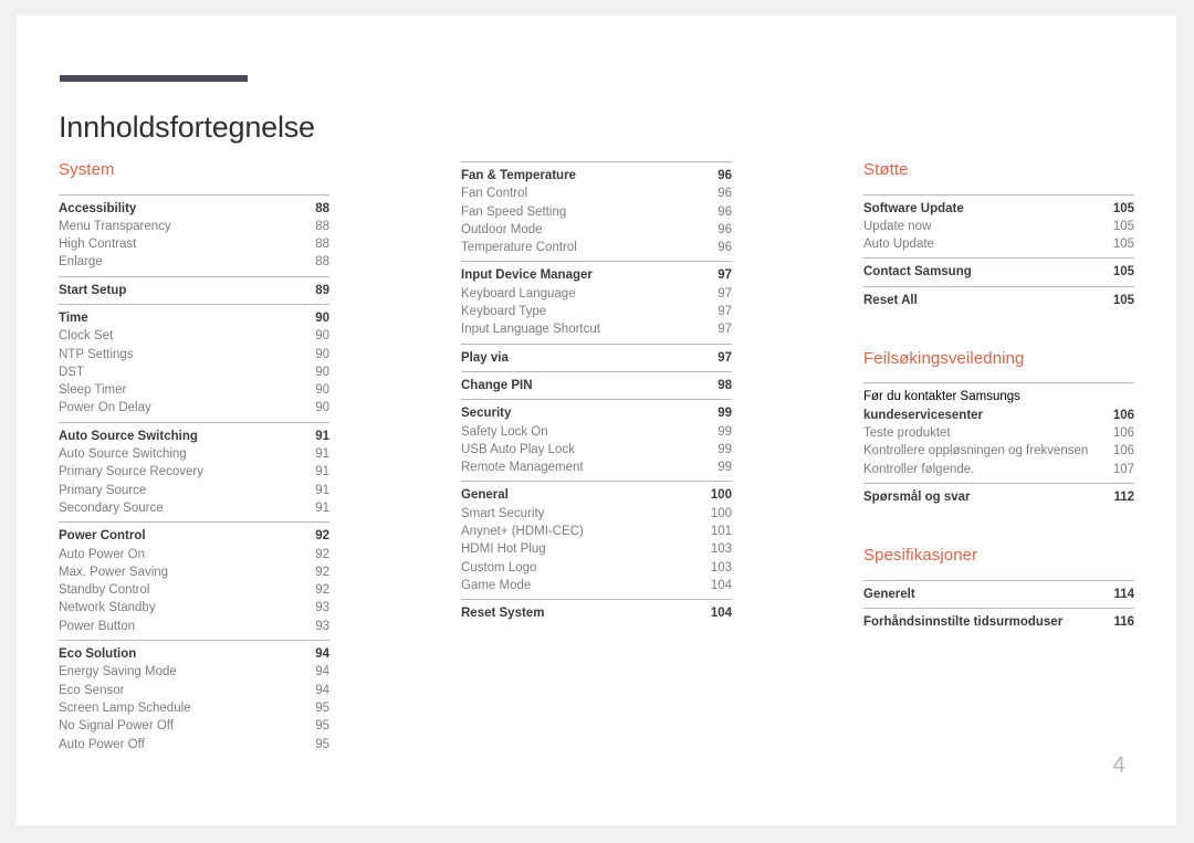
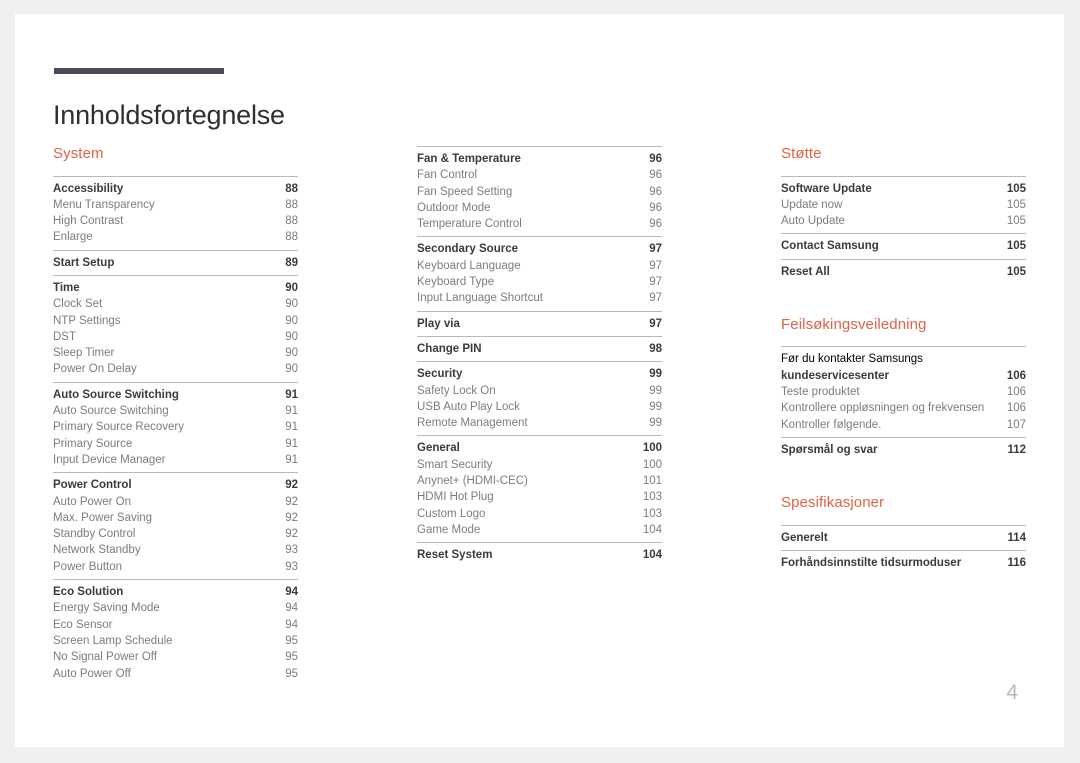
  Innholdsfortegnelse
  System
  Accessibility
  88
  Menu Transparency
  88
  High Contrast
  88
  Enlarge
  88
  Start Setup
  89
  Time
  90
  Clock Set
  90
  NTP Settings
  90
  DST
  90
  Sleep Timer
  90
  Power On Delay
  90
  Auto Source Switching
  91
  Auto Source Switching
  91
  Primary Source Recovery
  91
  Primary Source
  91
- Secondary Source
+ Input Device Manager
  91
  Power Control
  92
  Auto Power On
  92
  Max. Power Saving
  92
  Standby Control
  92
  Network Standby
  93
  Power Button
  93
  Eco Solution
  94
  Energy Saving Mode
  94
  Eco Sensor
  94
  Screen Lamp Schedule
  95
  No Signal Power Off
  95
  Auto Power Off
  95
  Fan & Temperature
  96
  Fan Control
  96
  Fan Speed Setting
  96
  Outdoor Mode
  96
  Temperature Control
  96
- Input Device Manager
+ Secondary Source
  97
  Keyboard Language
  97
  Keyboard Type
  97
  Input Language Shortcut
  97
  Play via
  97
  Change PIN
  98
  Security
  99
  Safety Lock On
  99
  USB Auto Play Lock
  99
  Remote Management
  99
  General
  100
  Smart Security
  100
  Anynet+ (HDMI-CEC)
  101
  HDMI Hot Plug
  103
  Custom Logo
  103
  Game Mode
  104
  Reset System
  104
  Støtte
  Software Update
  105
  Update now
  105
  Auto Update
  105
  Contact Samsung
  105
  Reset All
  105
  Feilsøkingsveiledning
  Før du kontakter Samsungs
  kundeservicesenter
  106
  Teste produktet
  106
  Kontrollere oppløsningen og frekvensen
  106
  Kontroller følgende.
  107
  Spørsmål og svar
  112
  Spesifikasjoner
  Generelt
  114
  Forhåndsinnstilte tidsurmoduser
  116
  4
